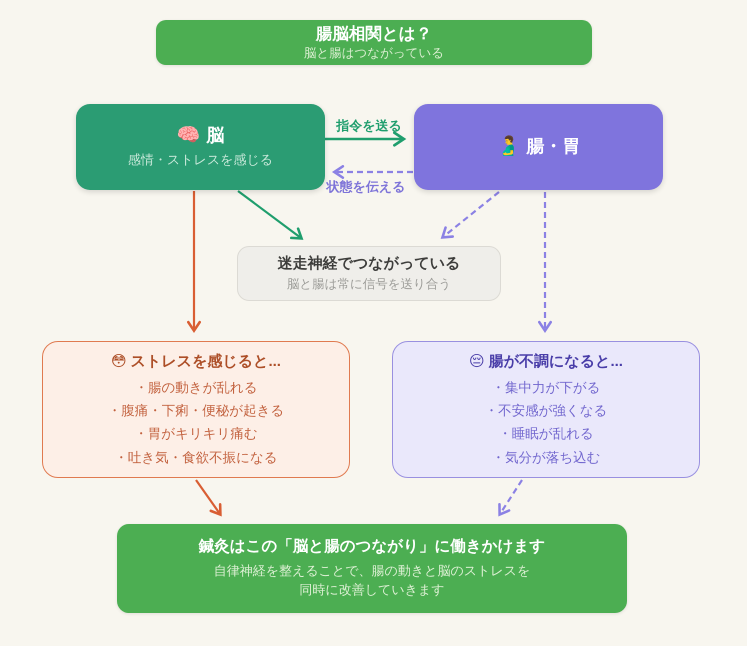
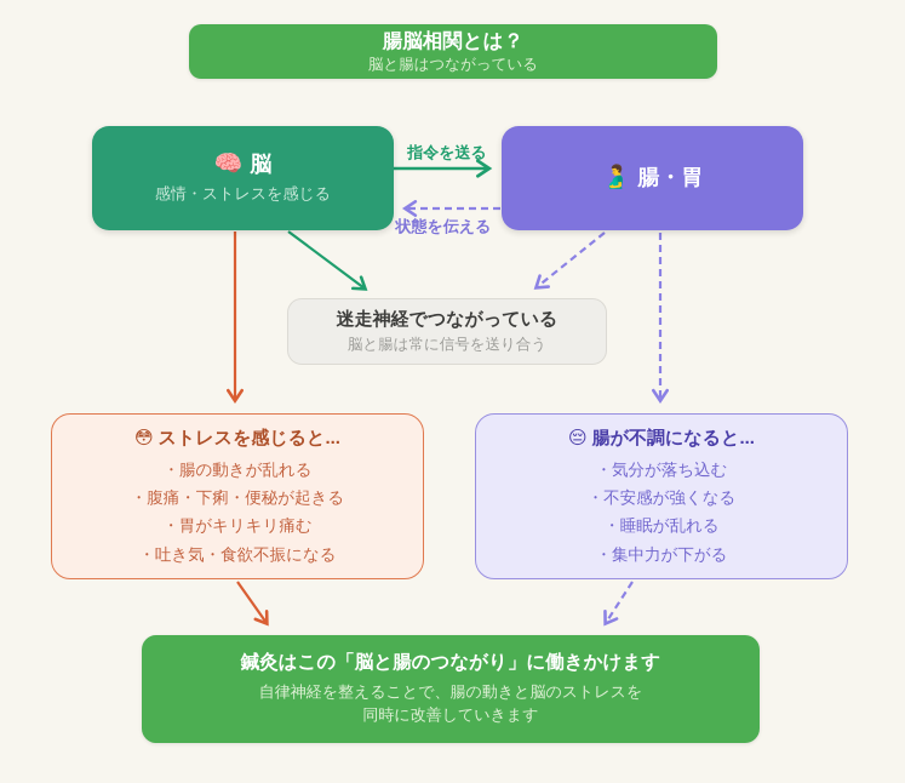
  腸脳相関とは？
  脳と腸はつながっている
  🧠 脳
  感情・ストレスを感じる
  🫃 腸・胃
  指令を送る
  状態を伝える
  迷走神経でつながっている
  脳と腸は常に信号を送り合う
  😳 ストレスを感じると...
  ・腸の動きが乱れる
  ・腹痛・下痢・便秘が起きる
  ・胃がキリキリ痛む
  ・吐き気・食欲不振になる
  😔 腸が不調になると...
- ・集中力が下がる
+ ・気分が落ち込む
  ・不安感が強くなる
  ・睡眠が乱れる
- ・気分が落ち込む
+ ・集中力が下がる
  鍼灸はこの「脳と腸のつながり」に働きかけます
  自律神経を整えることで、腸の動きと脳のストレスを
  同時に改善していきます
